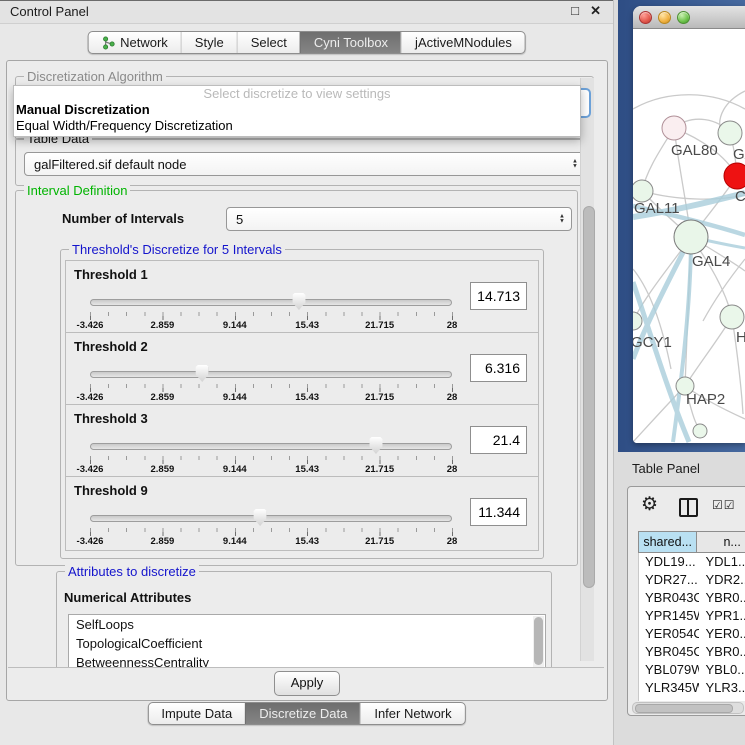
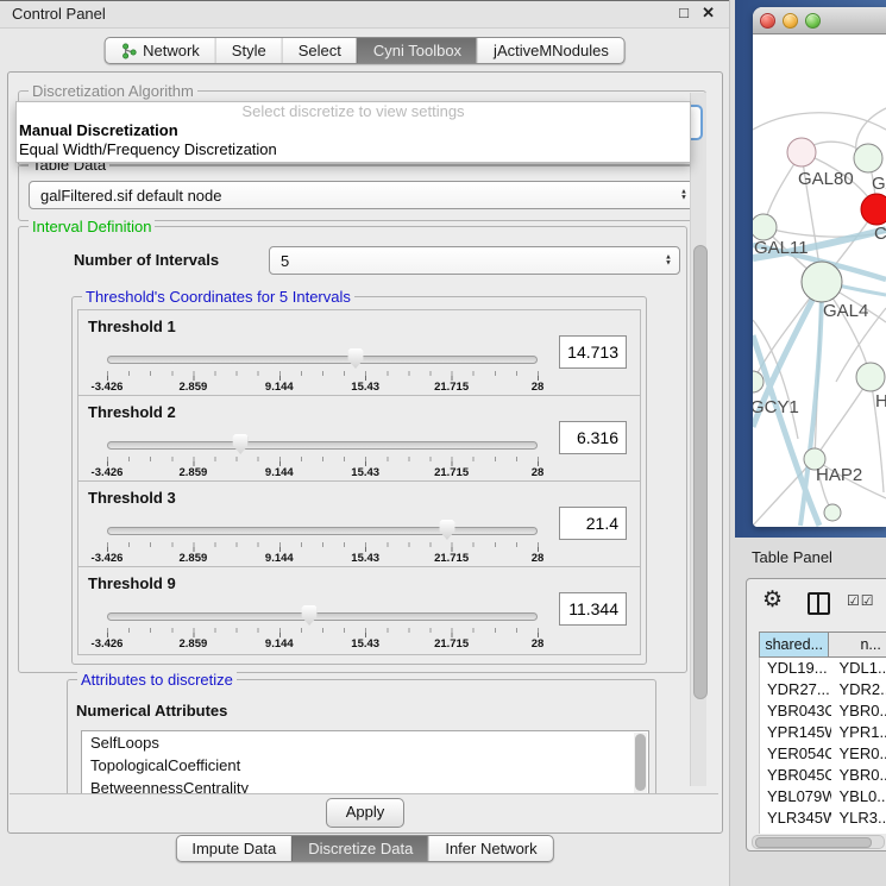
  Control Panel
  □
  ✕
  Network
  Style
  Select
  Cyni Toolbox
  jActiveMNodules
  Discretization Algorithm
  Select discretize to view settings
  Manual Discretization
  Equal Width/Frequency Discretization
  Table Data
  galFiltered.sif default node
  Interval Definition
  Number of Intervals
  5
- Threshold's Discretize for 5 Intervals
+ Threshold's Coordinates for 5 Intervals
  Threshold 1
  -3.426
  2.859
  9.144
  15.43
  21.715
  28
  14.713
  Threshold 2
  -3.426
  2.859
  9.144
  15.43
  21.715
  28
  6.316
  Threshold 3
  -3.426
  2.859
  9.144
  15.43
  21.715
  28
  21.4
  Threshold 9
  -3.426
  2.859
  9.144
  15.43
  21.715
  28
  11.344
  Attributes to discretize
  Numerical Attributes
  SelfLoops
  TopologicalCoefficient
  BetweennessCentrality
  Apply
  Impute Data
  Discretize Data
  Infer Network
  GAL80
  C
  GAL11
  GAL4
  GCY1
  H
  HAP2
  Table Panel
  ⚙
  ☑☑
  shared...
  n...
  YDL19...
  YDL1..
  YDR27...
  YDR2.
  YBR043C
  YBR0.
  YPR145
  YPR1.
  YER054C
  YER0.
  YBR045C
  YBR0.
  YBL079W
  YBL0..
  YLR345W
  YLR3..
